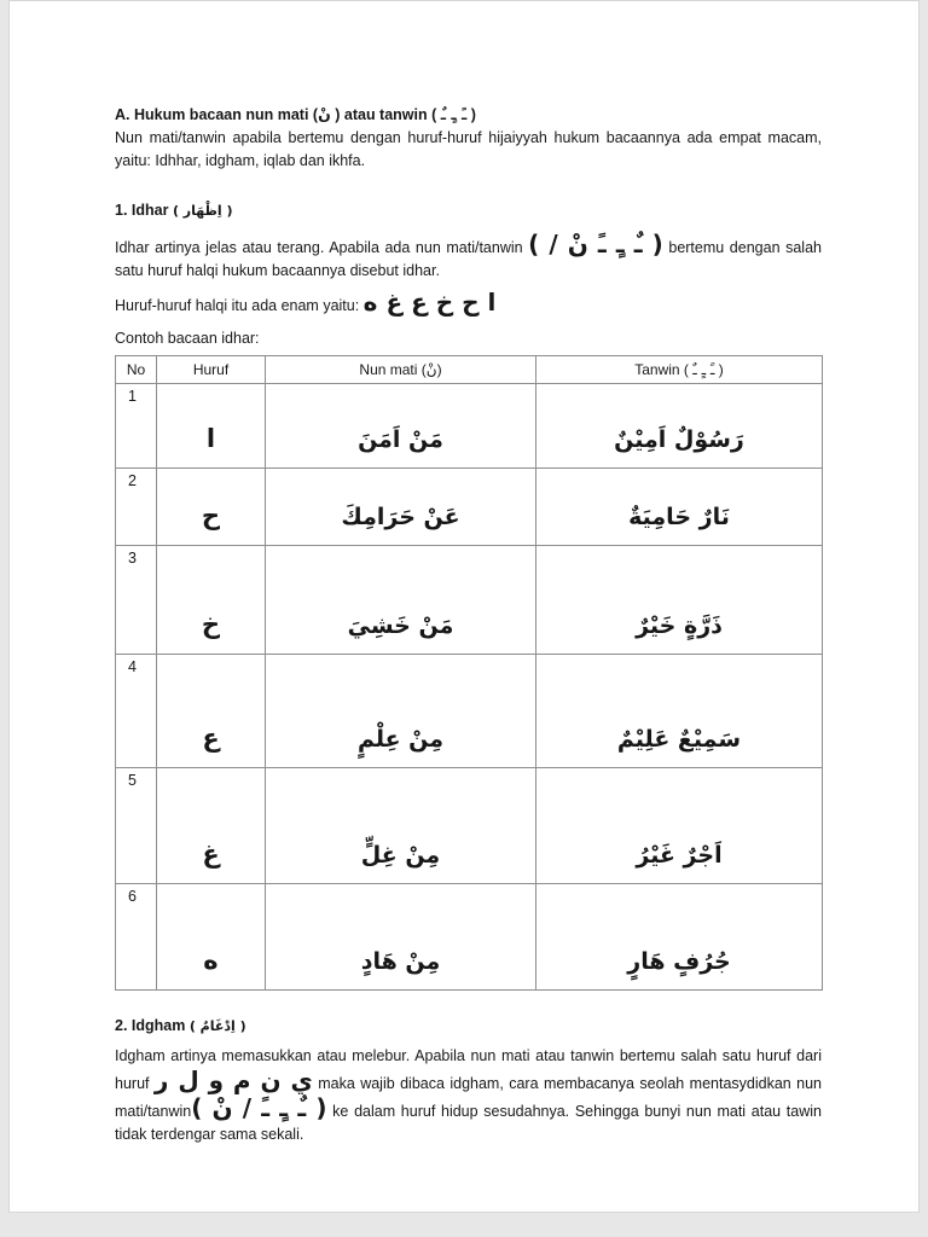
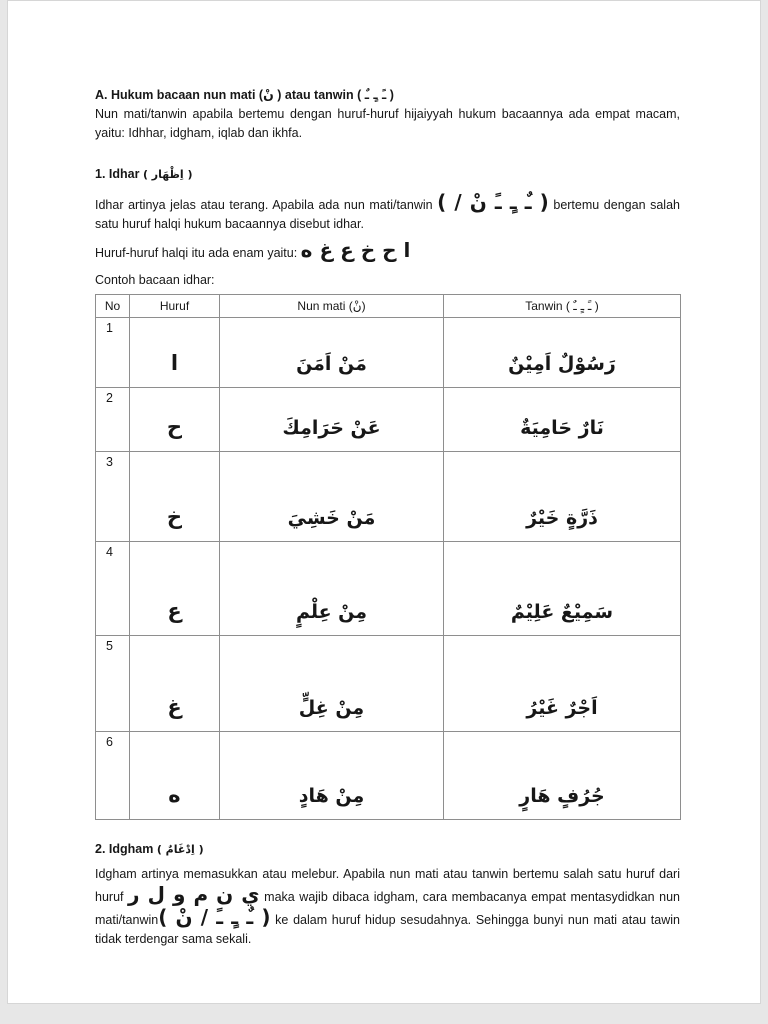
  A. Hukum bacaan nun mati (نْ ) atau tanwin ( ـً ـٍ ـٌ )
  Nun mati/tanwin apabila bertemu dengan huruf-huruf hijaiyyah hukum bacaannya ada empat macam, yaitu: Idhhar, idgham, iqlab dan ikhfa.
  1. Idhar ( اِظْهَار )
  Idhar artinya jelas atau terang. Apabila ada nun mati/tanwin ( / نْ ـً ـٍ ـٌ ) bertemu dengan salah satu huruf halqi hukum bacaannya disebut idhar.
  Huruf-huruf halqi itu ada enam yaitu: ا ح خ ع غ ه
  Contoh bacaan idhar:
  No	Huruf	Nun mati (نْ)	Tanwin ( ـً ـٍ ـٌ )
  1	ا	مَنْ اَمَنَ	رَسُوْلٌ اَمِيْنٌ
  2	ح	عَنْ حَرَامِكَ	نَارٌ حَامِيَةٌ
  3	خ	مَنْ خَشِيَ	ذَرَّةٍ خَيْرٌ
  4	ع	مِنْ عِلْمٍ	سَمِيْعٌ عَلِيْمٌ
  5	غ	مِنْ غِلٍّ	اَجْرٌ غَيْرُ
  6	ه	مِنْ هَادٍ	جُرُفٍ هَارٍ
  2. Idgham ( اِدْغَامٌ )
- Idgham artinya memasukkan atau melebur. Apabila nun mati atau tanwin bertemu salah satu huruf dari huruf ي ن م و ل ر maka wajib dibaca idgham, cara membacanya seolah mentasydidkan nun mati/tanwin( نْ / ـً ـٍ ـٌ ) ke dalam huruf hidup sesudahnya. Sehingga bunyi nun mati atau tawin tidak terdengar sama sekali.
+ Idgham artinya memasukkan atau melebur. Apabila nun mati atau tanwin bertemu salah satu huruf dari huruf ي ن م و ل ر maka wajib dibaca idgham, cara membacanya empat mentasydidkan nun mati/tanwin( نْ / ـً ـٍ ـٌ ) ke dalam huruf hidup sesudahnya. Sehingga bunyi nun mati atau tawin tidak terdengar sama sekali.
